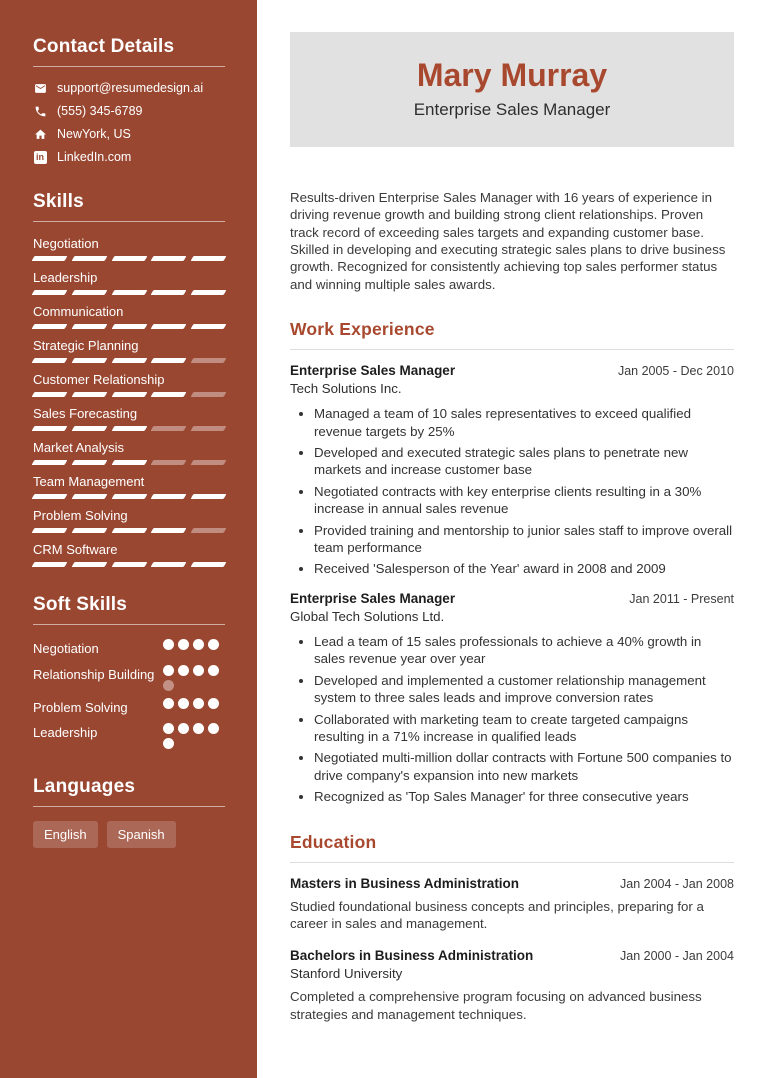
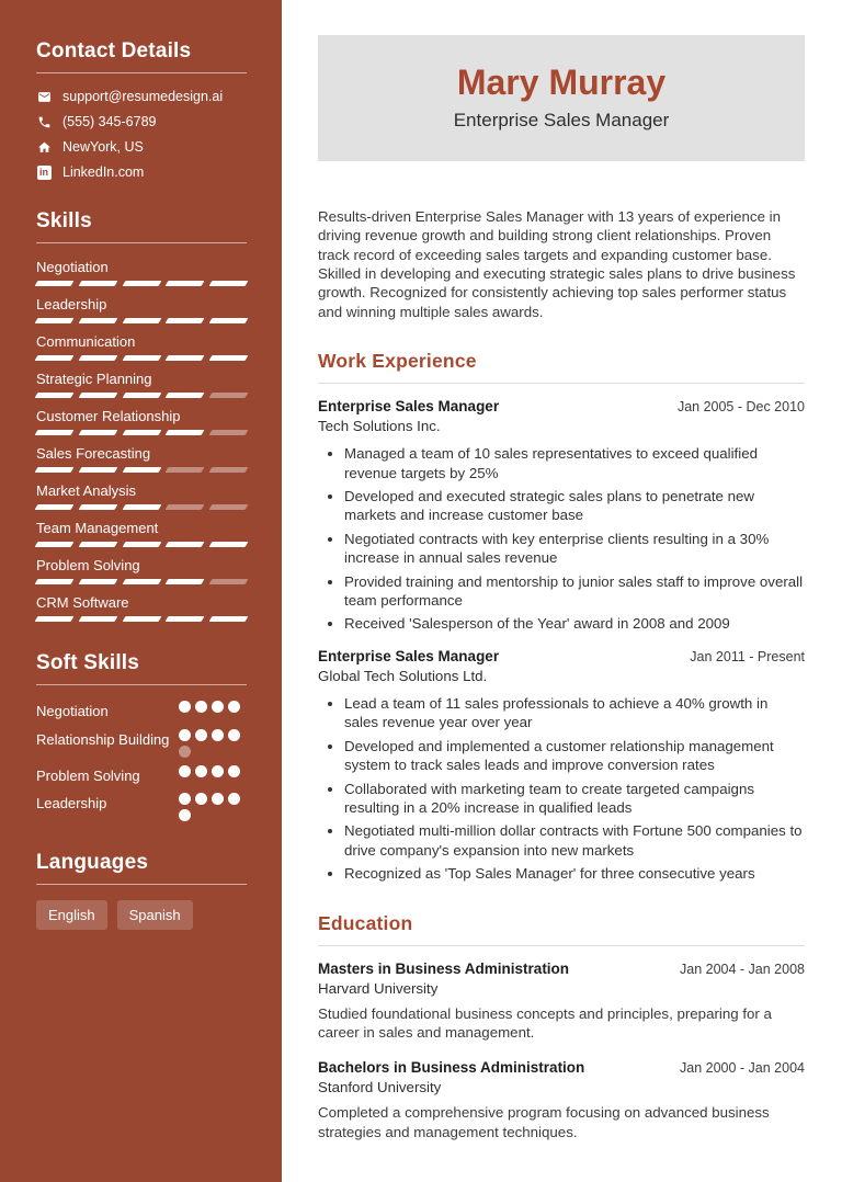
  Contact Details
  support@resumedesign.ai
  (555) 345-6789
  NewYork, US
  LinkedIn.com
  Skills
  Negotiation
  Leadership
  Communication
  Strategic Planning
  Customer Relationship
  Sales Forecasting
  Market Analysis
  Team Management
  Problem Solving
  CRM Software
  Soft Skills
  Negotiation
  Relationship Building
  Problem Solving
  Leadership
  Languages
  English
  Spanish
  Mary Murray
  Enterprise Sales Manager
- Results-driven Enterprise Sales Manager with 16 years of experience in driving revenue growth and building strong client relationships. Proven track record of exceeding sales targets and expanding customer base. Skilled in developing and executing strategic sales plans to drive business growth. Recognized for consistently achieving top sales performer status and winning multiple sales awards.
+ Results-driven Enterprise Sales Manager with 13 years of experience in driving revenue growth and building strong client relationships. Proven track record of exceeding sales targets and expanding customer base. Skilled in developing and executing strategic sales plans to drive business growth. Recognized for consistently achieving top sales performer status and winning multiple sales awards.
  Work Experience
  Enterprise Sales Manager
  Jan 2005 - Dec 2010
  Tech Solutions Inc.
  Managed a team of 10 sales representatives to exceed qualified revenue targets by 25%
  Developed and executed strategic sales plans to penetrate new markets and increase customer base
  Negotiated contracts with key enterprise clients resulting in a 30% increase in annual sales revenue
  Provided training and mentorship to junior sales staff to improve overall team performance
  Received 'Salesperson of the Year' award in 2008 and 2009
  Enterprise Sales Manager
  Jan 2011 - Present
  Global Tech Solutions Ltd.
- Lead a team of 15 sales professionals to achieve a 40% growth in sales revenue year over year
+ Lead a team of 11 sales professionals to achieve a 40% growth in sales revenue year over year
- Developed and implemented a customer relationship management system to three sales leads and improve conversion rates
+ Developed and implemented a customer relationship management system to track sales leads and improve conversion rates
- Collaborated with marketing team to create targeted campaigns resulting in a 71% increase in qualified leads
+ Collaborated with marketing team to create targeted campaigns resulting in a 20% increase in qualified leads
  Negotiated multi-million dollar contracts with Fortune 500 companies to drive company's expansion into new markets
  Recognized as 'Top Sales Manager' for three consecutive years
  Education
  Masters in Business Administration
  Jan 2004 - Jan 2008
+ Harvard University
  Studied foundational business concepts and principles, preparing for a career in sales and management.
  Bachelors in Business Administration
  Jan 2000 - Jan 2004
  Stanford University
  Completed a comprehensive program focusing on advanced business strategies and management techniques.
